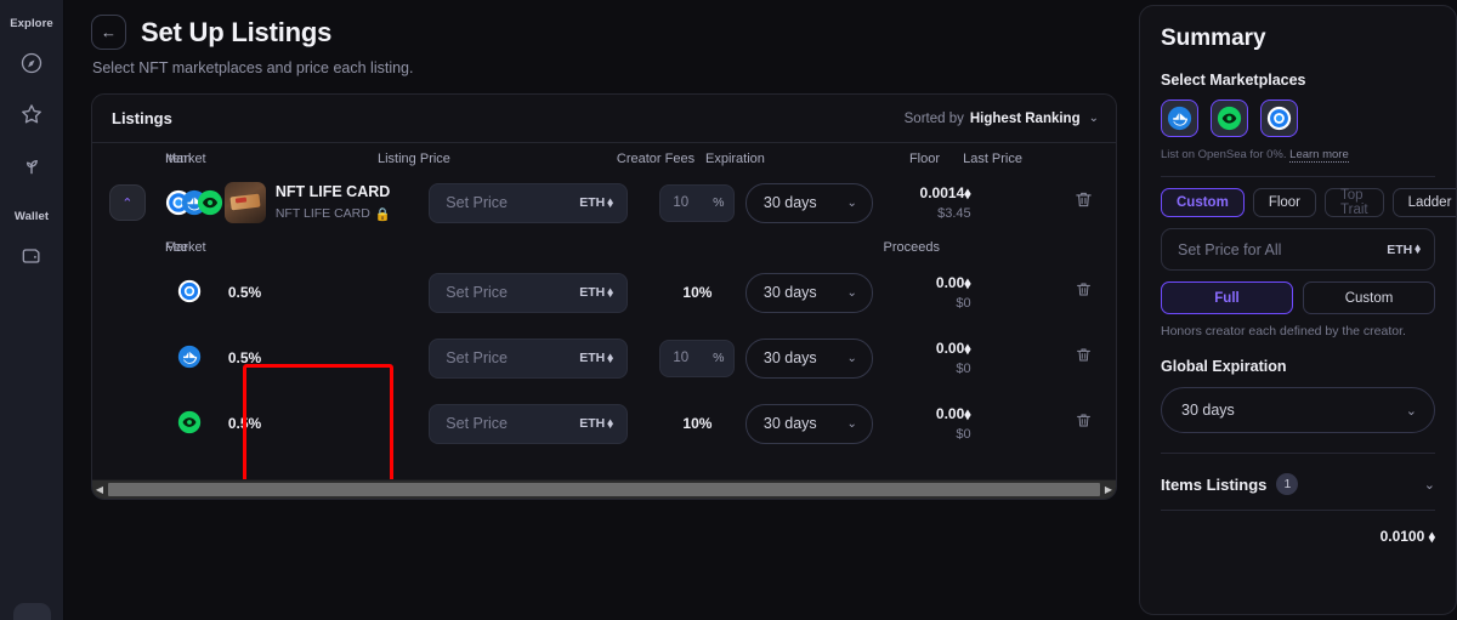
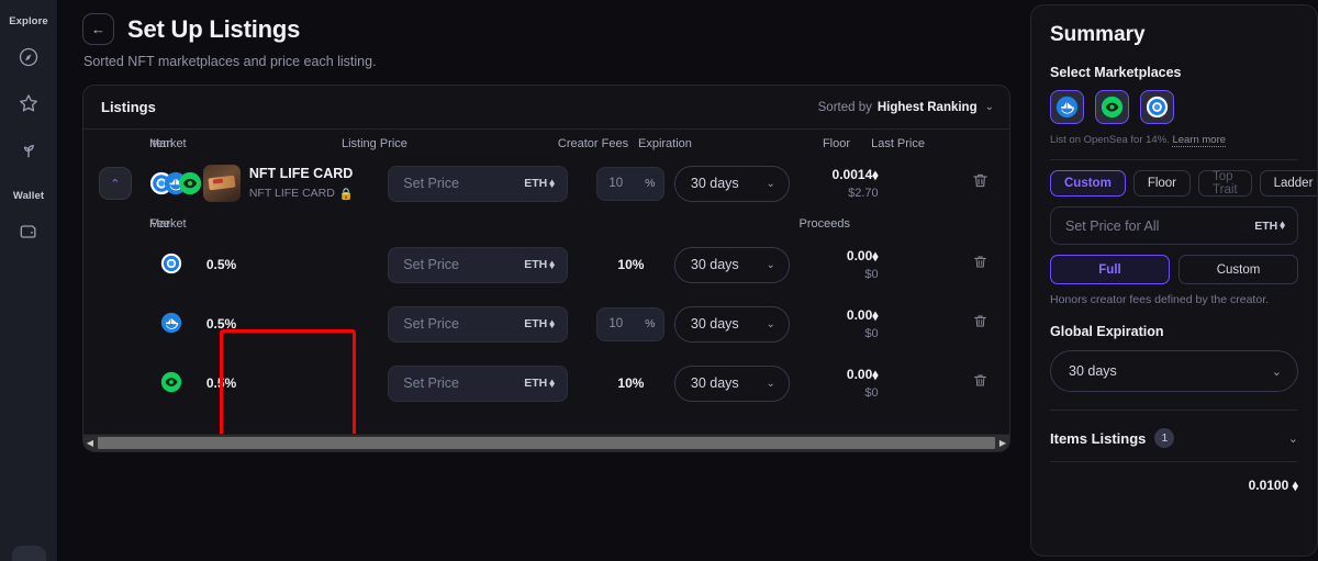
  Explore
  Wallet
  ←
  Set Up Listings
- Select NFT marketplaces and price each listing.
+ Sorted NFT marketplaces and price each listing.
  Listings
  Sorted by
  Highest Ranking
  ⌄
  Market
  Item
  Listing Price
  Creator Fees
  Expiration
  Floor
  Last Price
  ⌃
  NFT LIFE CARD
  NFT LIFE CARD
  🔒
  Set Price
  ETH
  ⬧
  10
  %
  30 days
  ⌄
  0.0014⬧
- $3.45
+ $2.70
  Market
  Fee
  Proceeds
  0.5%
  Set Price
  ETH
  ⬧
  10%
  30 days
  ⌄
  0.00⬧
  $0
  0.5%
  Set Price
  ETH
  ⬧
  10
  %
  30 days
  ⌄
  0.00⬧
  $0
  0.5%
  Set Price
  ETH
  ⬧
  10%
  30 days
  ⌄
  0.00⬧
  $0
  ◀
  ▶
  Summary
  Select Marketplaces
- List on OpenSea for 0%. Learn more
+ List on OpenSea for 14%. Learn more
  Custom
  Floor
  Top Trait
  Ladder
  Set Price for All
  ETH
  ⬧
  Full
  Custom
- Honors creator each defined by the creator.
+ Honors creator fees defined by the creator.
  Global Expiration
  30 days
  ⌄
  Items Listings
  1
  ⌄
  0.0100 ⬧
